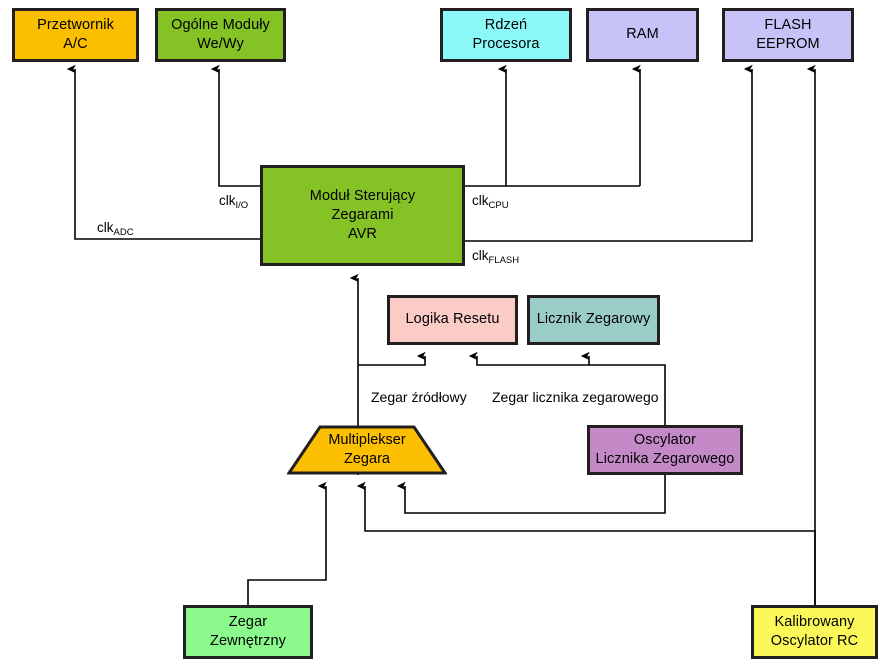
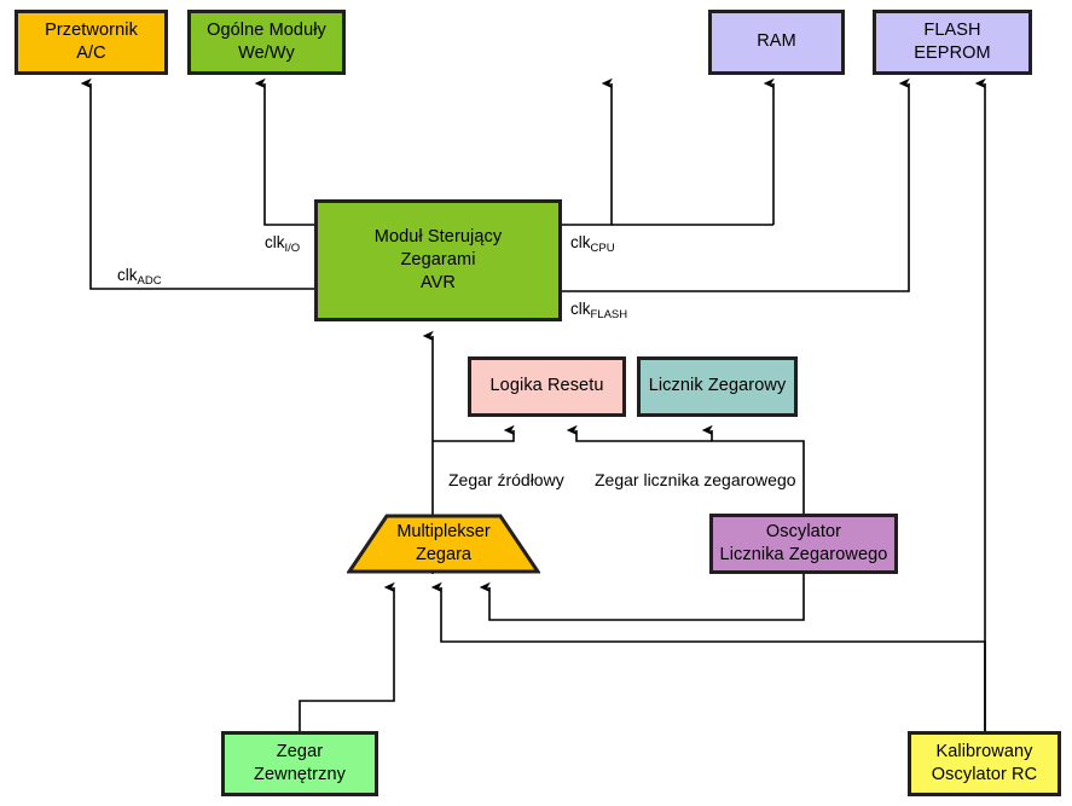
  Przetwornik
  A/C
  Ogólne Moduły
  We/Wy
- Rdzeń
- Procesora
  RAM
  FLASH
  EEPROM
  Moduł Sterujący
  Zegarami
  AVR
  Logika Resetu
  Licznik Zegarowy
  Multiplekser
  Zegara
  Oscylator
  Licznika Zegarowego
  Zegar
  Zewnętrzny
  Kalibrowany
  Oscylator RC
  clkI/O
  clkADC
  clkCPU
  clkFLASH
  Zegar źródłowy
  Zegar licznika zegarowego
